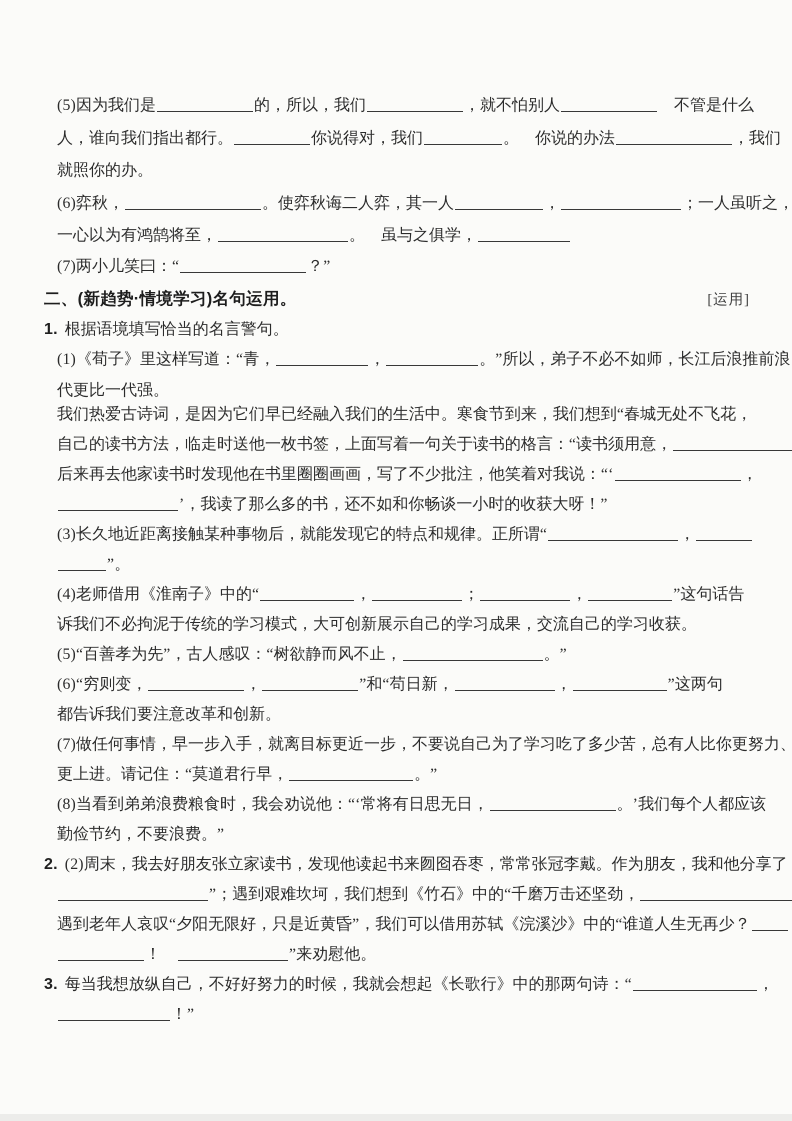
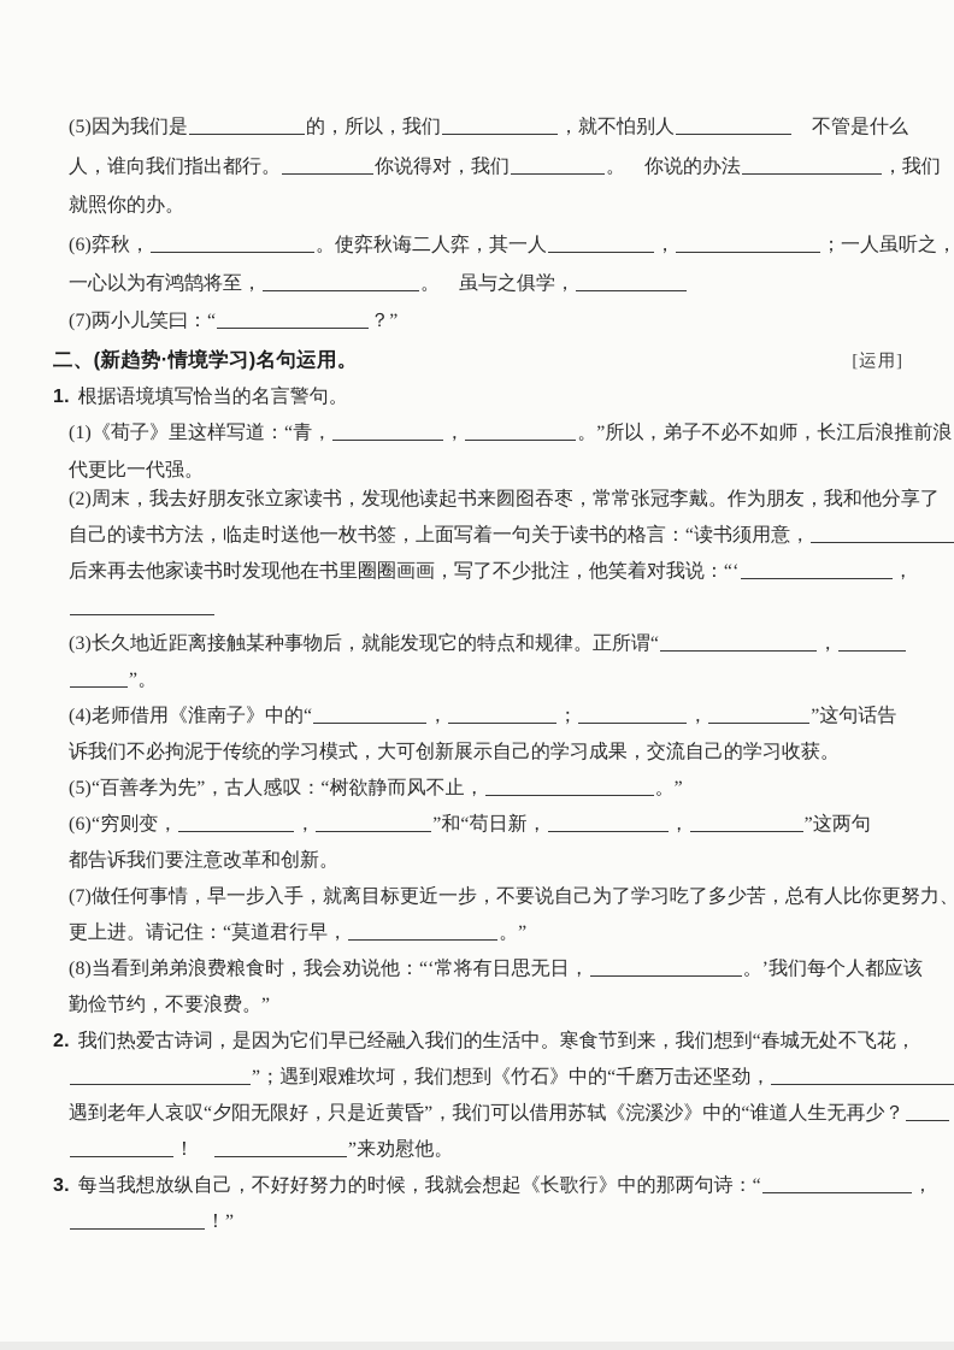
  二、(新趋势·情境学习)名句运用。
  [运用]
  (5)因为我们是 的，所以，我们 ，就不怕别人 不管是什么
  人，谁向我们指出都行。 你说得对，我们 。 你说的办法 ，我们
  就照你的办。
  (6)弈秋， 。使弈秋诲二人弈，其一人 ， ；一人虽听之，
  一心以为有鸿鹄将至， 。 虽与之俱学，
  (7)两小儿笑曰：“ ？”
  1. 根据语境填写恰当的名言警句。
  (1)《荀子》里这样写道：“青， ， 。”所以，弟子不必不如师，长江后浪推前浪
  代更比一代强。
- 我们热爱古诗词，是因为它们早已经融入我们的生活中。寒食节到来，我们想到“春城无处不飞花，
+ (2)周末，我去好朋友张立家读书，发现他读起书来囫囵吞枣，常常张冠李戴。作为朋友，我和他分享了
  自己的读书方法，临走时送他一枚书签，上面写着一句关于读书的格言：“读书须用意，
  后来再去他家读书时发现他在书里圈圈画画，写了不少批注，他笑着对我说：“‘ ，
- ’，我读了那么多的书，还不如和你畅谈一小时的收获大呀！”
  (3)长久地近距离接触某种事物后，就能发现它的特点和规律。正所谓“ ，
  ”。
  (4)老师借用《淮南子》中的“ ， ； ， ”这句话告
  诉我们不必拘泥于传统的学习模式，大可创新展示自己的学习成果，交流自己的学习收获。
  (5)“百善孝为先”，古人感叹：“树欲静而风不止， 。”
  (6)“穷则变， ， ”和“苟日新， ， ”这两句
  都告诉我们要注意改革和创新。
  (7)做任何事情，早一步入手，就离目标更近一步，不要说自己为了学习吃了多少苦，总有人比你更努力、
  更上进。请记住：“莫道君行早， 。”
  (8)当看到弟弟浪费粮食时，我会劝说他：“‘常将有日思无日， 。’我们每个人都应该
  勤俭节约，不要浪费。”
- 2. (2)周末，我去好朋友张立家读书，发现他读起书来囫囵吞枣，常常张冠李戴。作为朋友，我和他分享了
+ 2. 我们热爱古诗词，是因为它们早已经融入我们的生活中。寒食节到来，我们想到“春城无处不飞花，
  ”；遇到艰难坎坷，我们想到《竹石》中的“千磨万击还坚劲，
  遇到老年人哀叹“夕阳无限好，只是近黄昏”，我们可以借用苏轼《浣溪沙》中的“谁道人生无再少？
  ！ ”来劝慰他。
  3. 每当我想放纵自己，不好好努力的时候，我就会想起《长歌行》中的那两句诗：“ ，
  ！”
